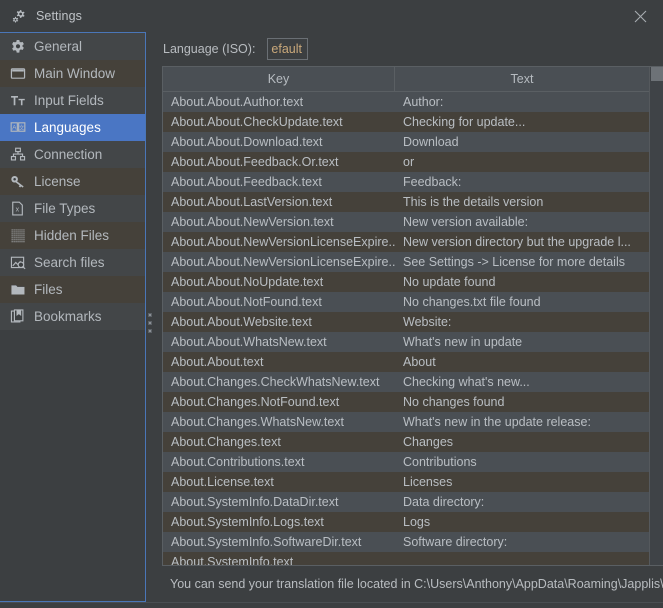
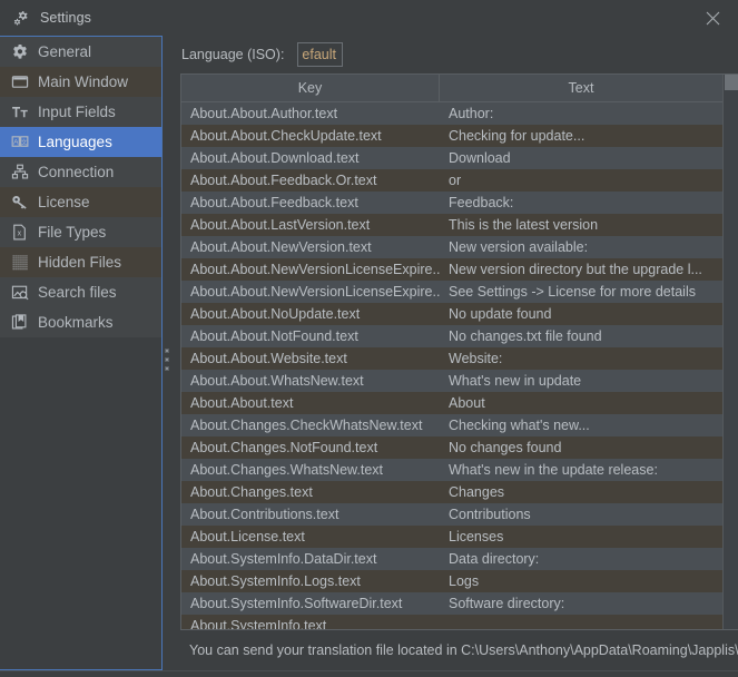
  Settings
  General
  Main Window
  Input Fields
  Languages
  Connection
  License
  File Types
  Hidden Files
  Search files
- Files
  Bookmarks
  Language (ISO):
  efault
  Key
  Text
  About.About.Author.text
  Author:
  About.About.CheckUpdate.text
  Checking for update...
  About.About.Download.text
  Download
  About.About.Feedback.Or.text
  or
  About.About.Feedback.text
  Feedback:
  About.About.LastVersion.text
- This is the details version
+ This is the latest version
  About.About.NewVersion.text
  New version available:
  About.About.NewVersionLicenseExpire..
  New version directory but the upgrade l...
  About.About.NewVersionLicenseExpire..
  See Settings -> License for more details
  About.About.NoUpdate.text
  No update found
  About.About.NotFound.text
  No changes.txt file found
  About.About.Website.text
  Website:
  About.About.WhatsNew.text
  What's new in update
  About.About.text
  About
  About.Changes.CheckWhatsNew.text
  Checking what's new...
  About.Changes.NotFound.text
  No changes found
  About.Changes.WhatsNew.text
  What's new in the update release:
  About.Changes.text
  Changes
  About.Contributions.text
  Contributions
  About.License.text
  Licenses
  About.SystemInfo.DataDir.text
  Data directory:
  About.SystemInfo.Logs.text
  Logs
  About.SystemInfo.SoftwareDir.text
  Software directory:
  About.SystemInfo.text
  You can send your translation file located in C:\Users\Anthony\AppData\Roaming\Japplis\
